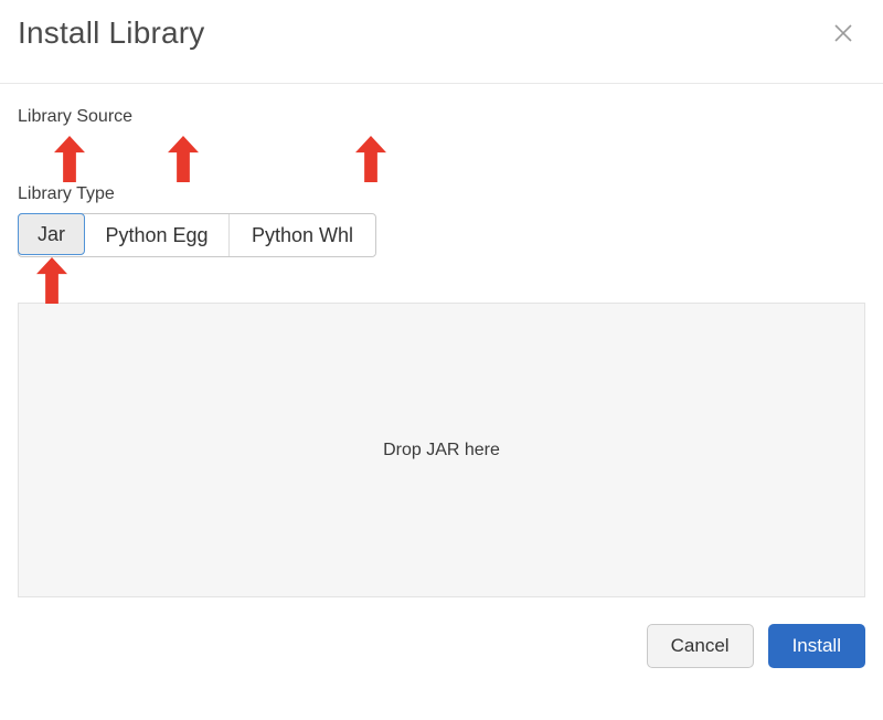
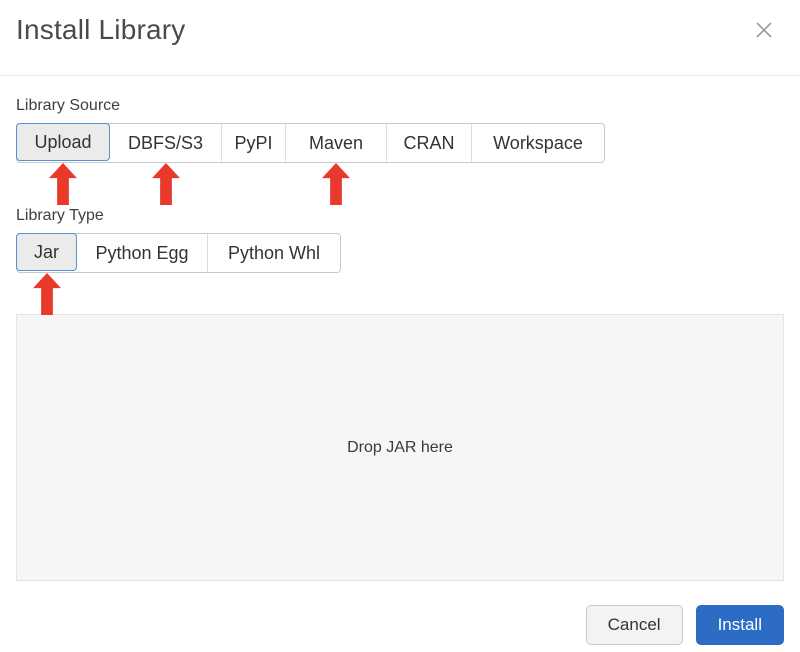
  Install Library
  Library Source
+ Upload
+ DBFS/S3
+ PyPI
+ Maven
+ CRAN
+ Workspace
  Library Type
  Jar
  Python Egg
  Python Whl
  Drop JAR here
  Cancel
  Install
